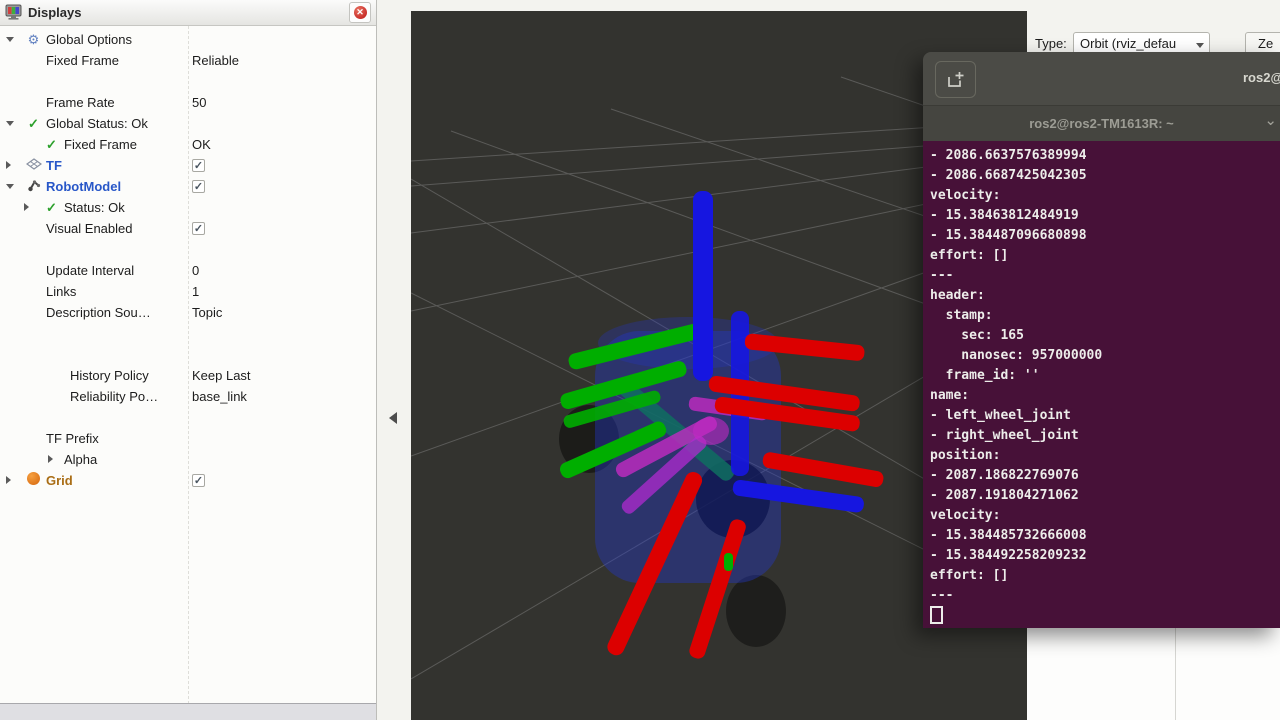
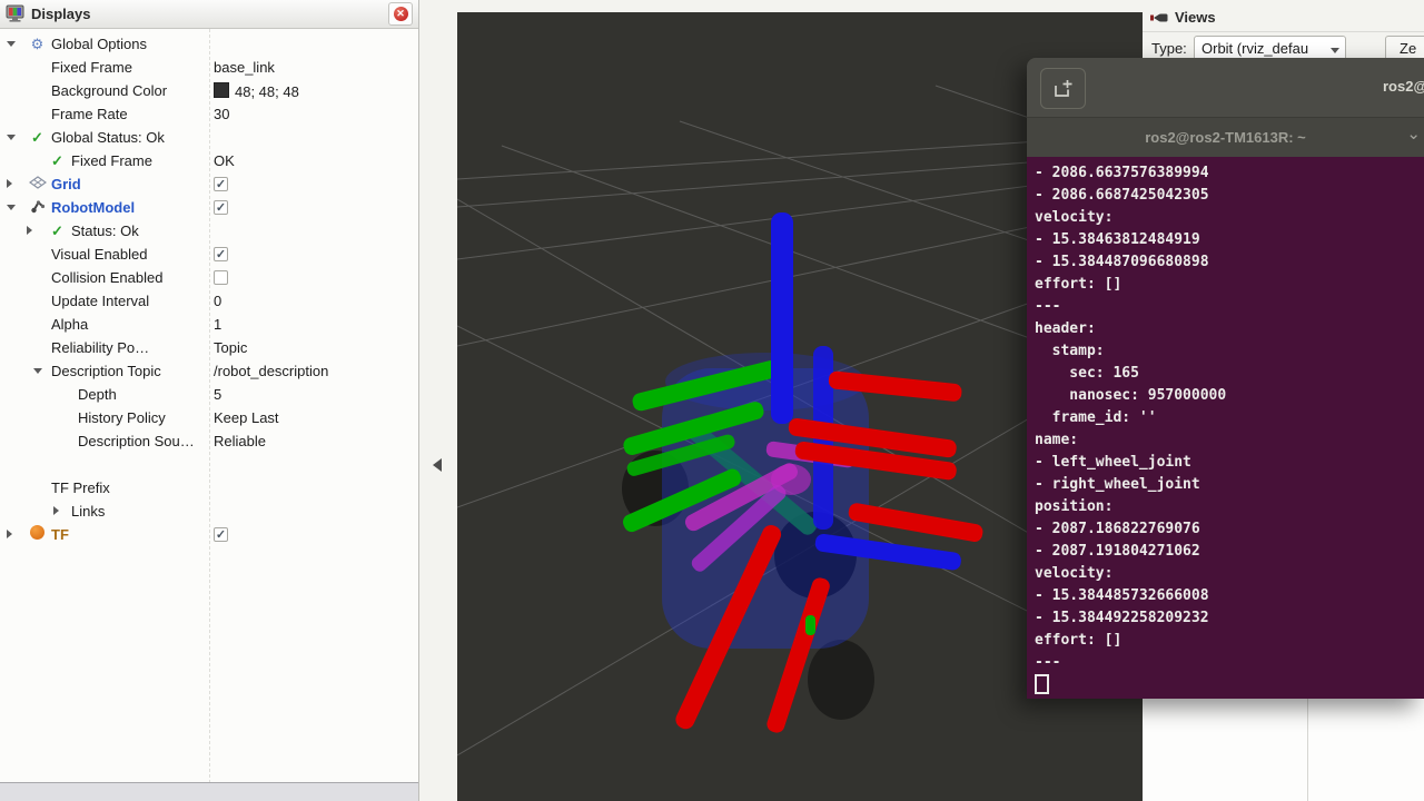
  Displays
  ✕
  ⚙
  Global Options
  Fixed Frame
- Reliable
+ base_link
+ Background Color
+ 48; 48; 48
  Frame Rate
- 50
+ 30
  ✓
  Global Status: Ok
  ✓
  Fixed Frame
  OK
- TF
+ Grid
  ✓
  RobotModel
  ✓
  ✓
  Status: Ok
  Visual Enabled
  ✓
+ Collision Enabled
  Update Interval
  0
- Links
+ Alpha
  1
- Description Sou…
+ Reliability Po…
  Topic
+ Description Topic
+ /robot_description
+ Depth
+ 5
  History Policy
  Keep Last
- Reliability Po…
+ Description Sou…
- base_link
+ Reliable
  TF Prefix
- Alpha
+ Links
- Grid
+ TF
  ✓
+ Views
  Type:
  Orbit (rviz_defau
  Ze
  ros2@
  ros2@ros2-TM1613R: ~
  ⌄
  - 2086.6637576389994
  - 2086.6687425042305
  velocity:
  - 15.38463812484919
  - 15.384487096680898
  effort: []
  ---
  header:
  stamp:
  sec: 165
  nanosec: 957000000
  frame_id: ''
  name:
  - left_wheel_joint
  - right_wheel_joint
  position:
  - 2087.186822769076
  - 2087.191804271062
  velocity:
  - 15.384485732666008
  - 15.384492258209232
  effort: []
  ---
